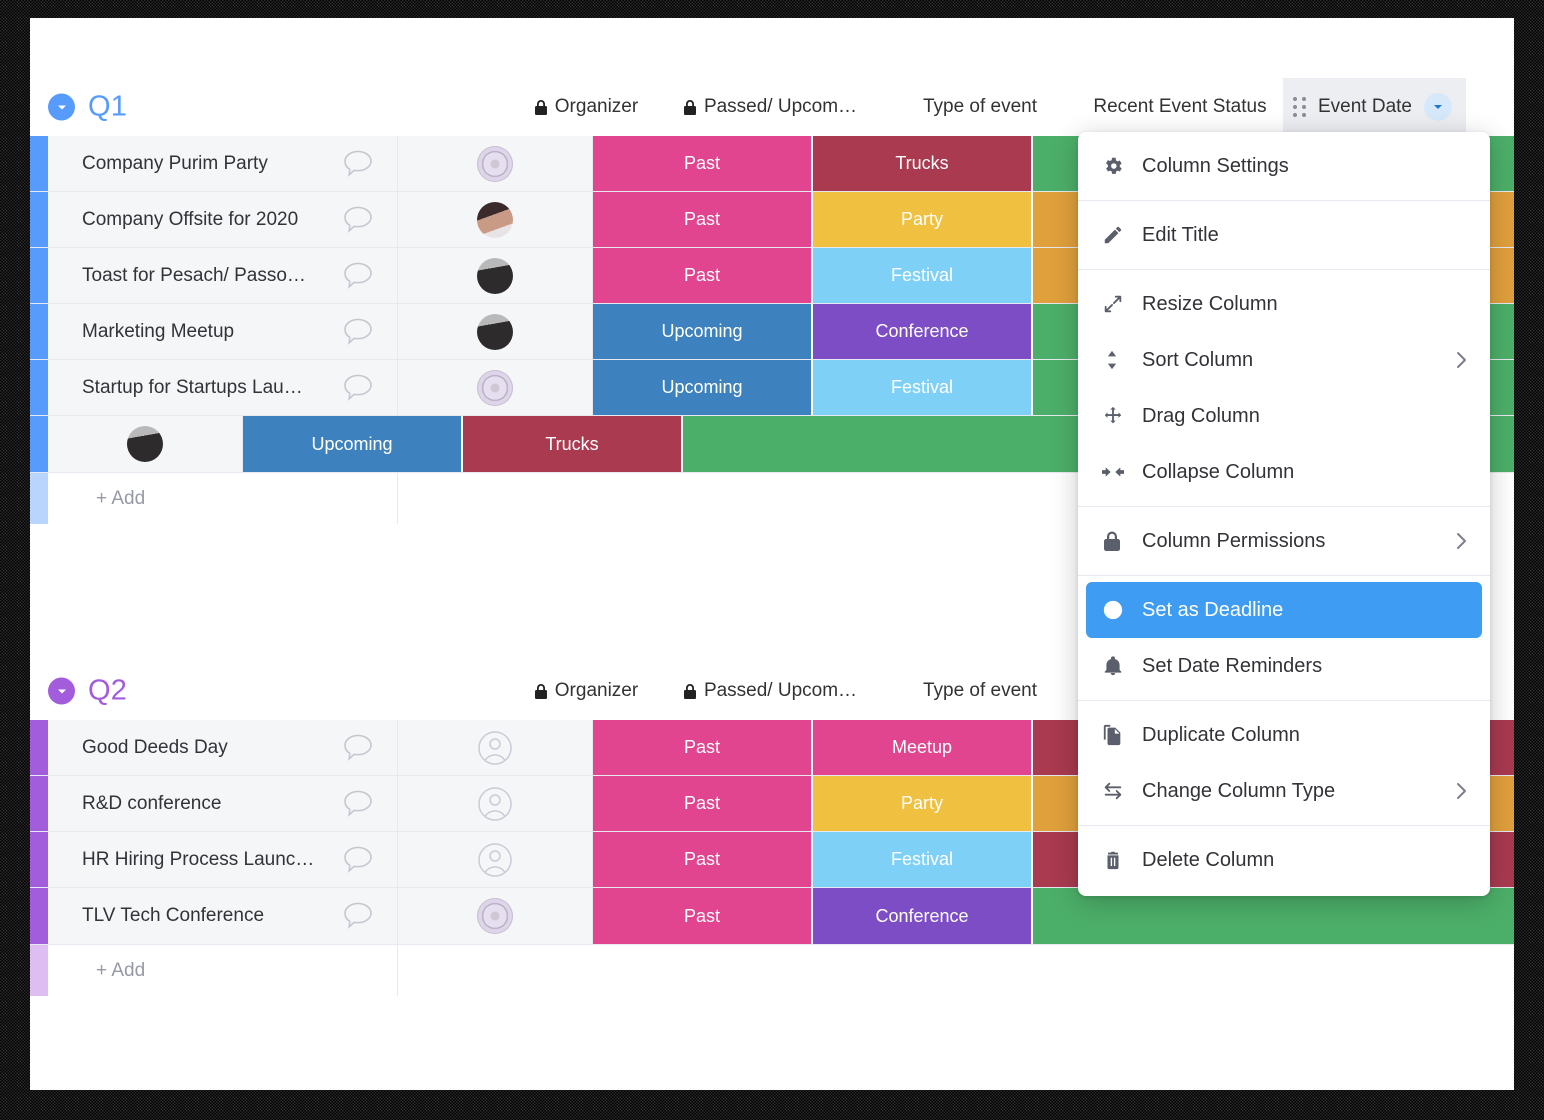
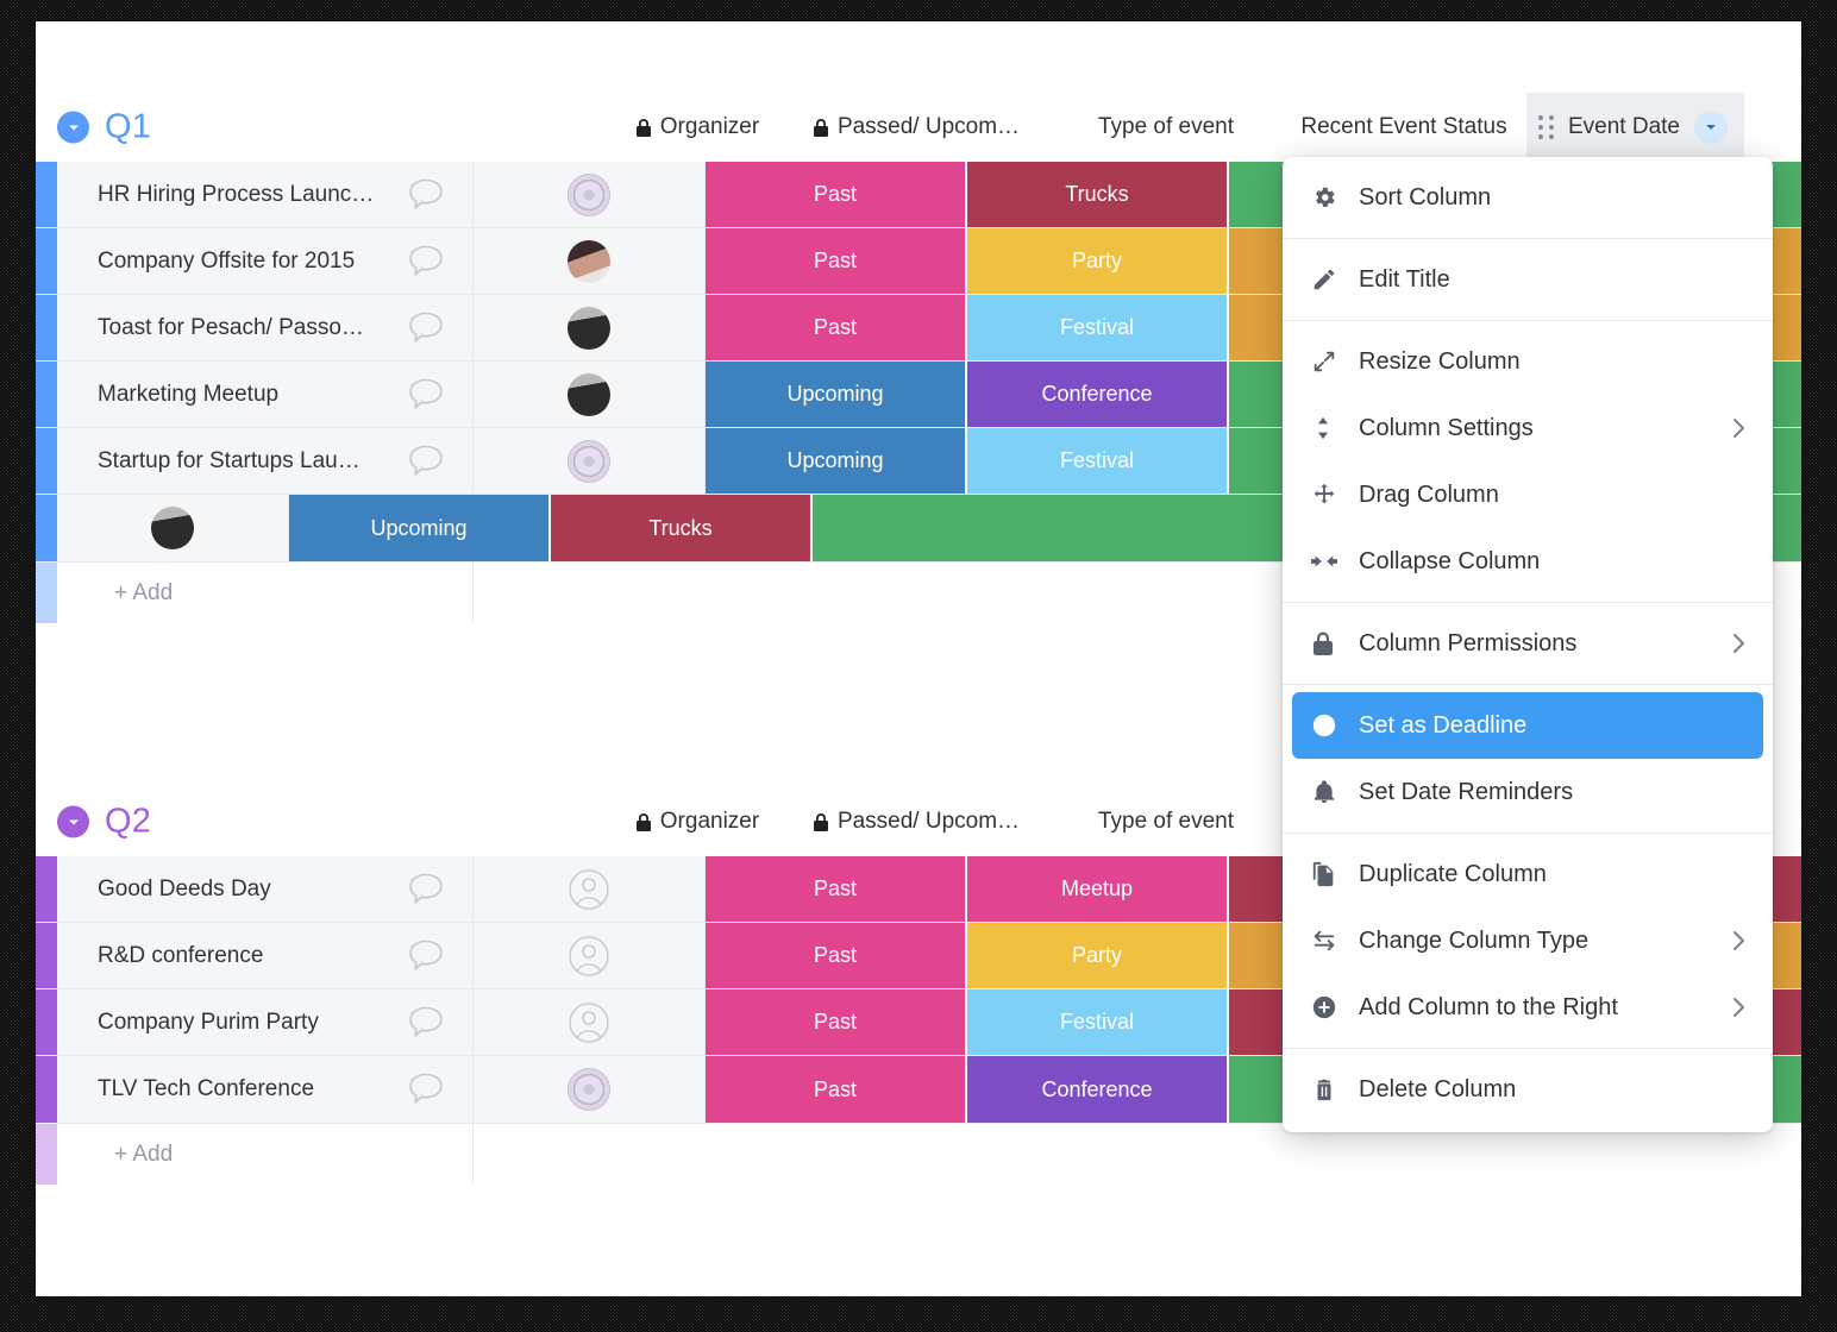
  Q1
  Organizer
  Passed/ Upcom…
  Type of event
  Recent Event Status
  Event Date
- Company Purim Party
+ HR Hiring Process Launc…
  Past
  Trucks
- Company Offsite for 2020
+ Company Offsite for 2015
  Past
  Party
  Toast for Pesach/ Passo…
  Past
  Festival
  Marketing Meetup
  Upcoming
  Conference
  Startup for Startups Lau…
  Upcoming
  Festival
  Upcoming
  Trucks
  + Add
  Q2
  Organizer
  Passed/ Upcom…
  Type of event
  Good Deeds Day
  Past
  Meetup
  R&D conference
  Past
  Party
- HR Hiring Process Launc…
+ Company Purim Party
  Past
  Festival
  TLV Tech Conference
  Past
  Conference
  + Add
- Column Settings
+ Sort Column
  Edit Title
  Resize Column
- Sort Column
+ Column Settings
  Drag Column
  Collapse Column
  Column Permissions
  Set as Deadline
  Set Date Reminders
  Duplicate Column
  Change Column Type
+ Add Column to the Right
  Delete Column
